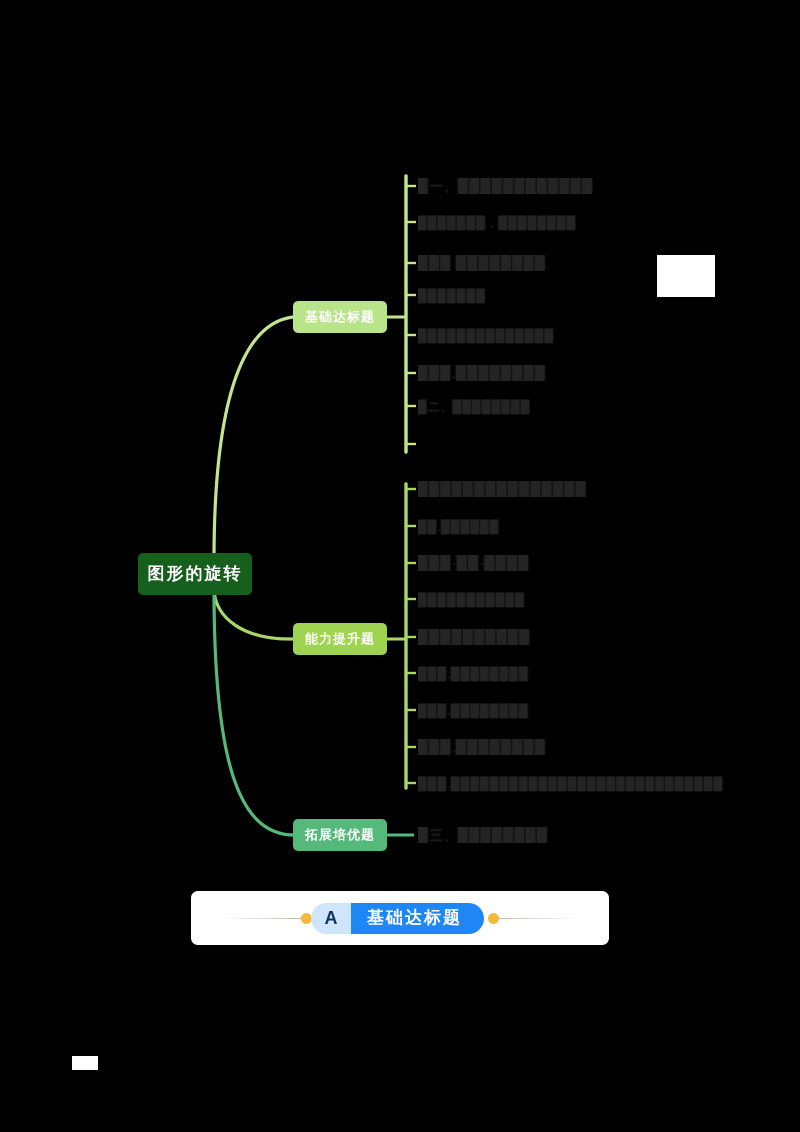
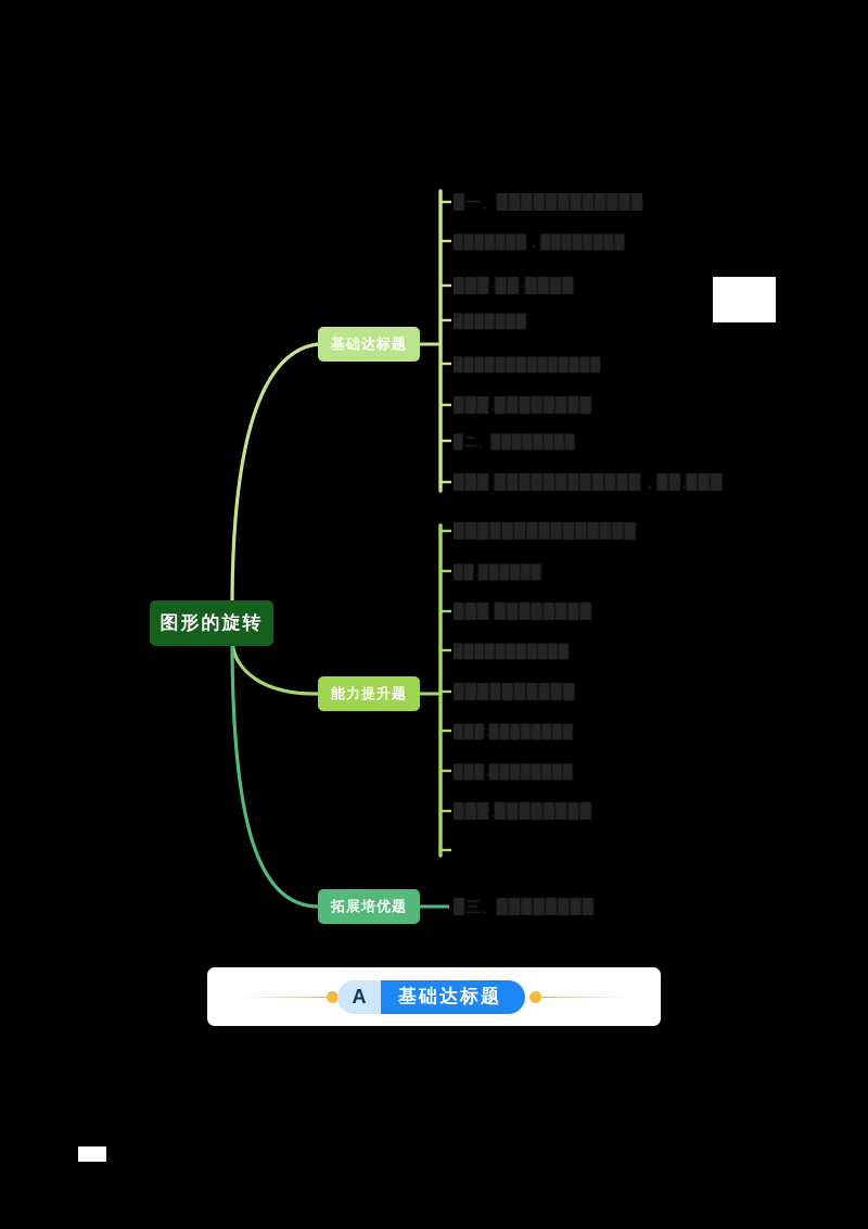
  图形的旋转
  基础达标题
  能力提升题
  拓展培优题
  ▉一、▉▉▉▉▉▉▉▉▉▉▉▉
  ▉▉▉▉▉▉▉，▉▉▉▉▉▉▉▉
- ▉▉▉ ▉▉▉▉▉▉▉▉
+ ▉▉▉·▉▉·▉▉▉▉
  ▉▉▉▉▉▉▉
  ▉▉▉▉▉▉▉▉▉▉▉▉▉▉
  ▉▉▉.▉▉▉▉▉▉▉▉
  ▉二、▉▉▉▉▉▉▉▉
+ ▉▉▉.▉▉▉▉▉▉▉▉▉▉▉▉，▉▉.▉▉▉
  ▉▉▉▉▉▉▉▉▉▉▉▉▉▉▉
  ▉▉.▉▉▉▉▉▉
- ▉▉▉·▉▉·▉▉▉▉
+ ▉▉▉ ▉▉▉▉▉▉▉▉
  ▉▉▉▉▉▉▉▉▉▉▉
  ▉▉▉▉▉▉▉▉▉▉
  ▉▉▉.▉▉▉▉▉▉▉▉
  ▉▉▉.▉▉▉▉▉▉▉▉
  ▉▉▉.▉▉▉▉▉▉▉▉
- ▉▉▉.▉▉▉▉▉▉▉▉▉▉▉▉▉▉▉▉▉▉▉▉▉▉▉▉▉▉▉▉
  ▉三、▉▉▉▉▉▉▉▉
  A
  基础达标题
